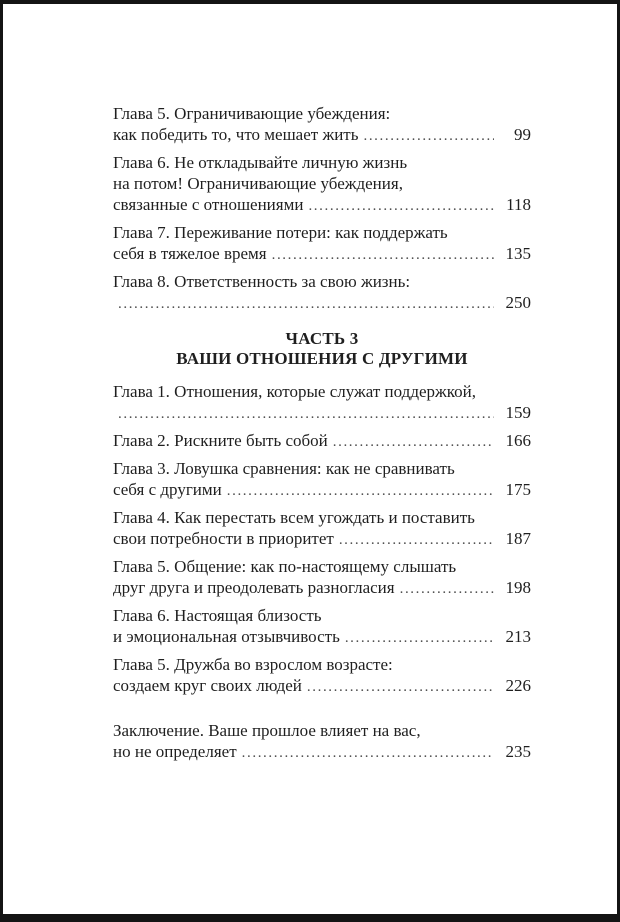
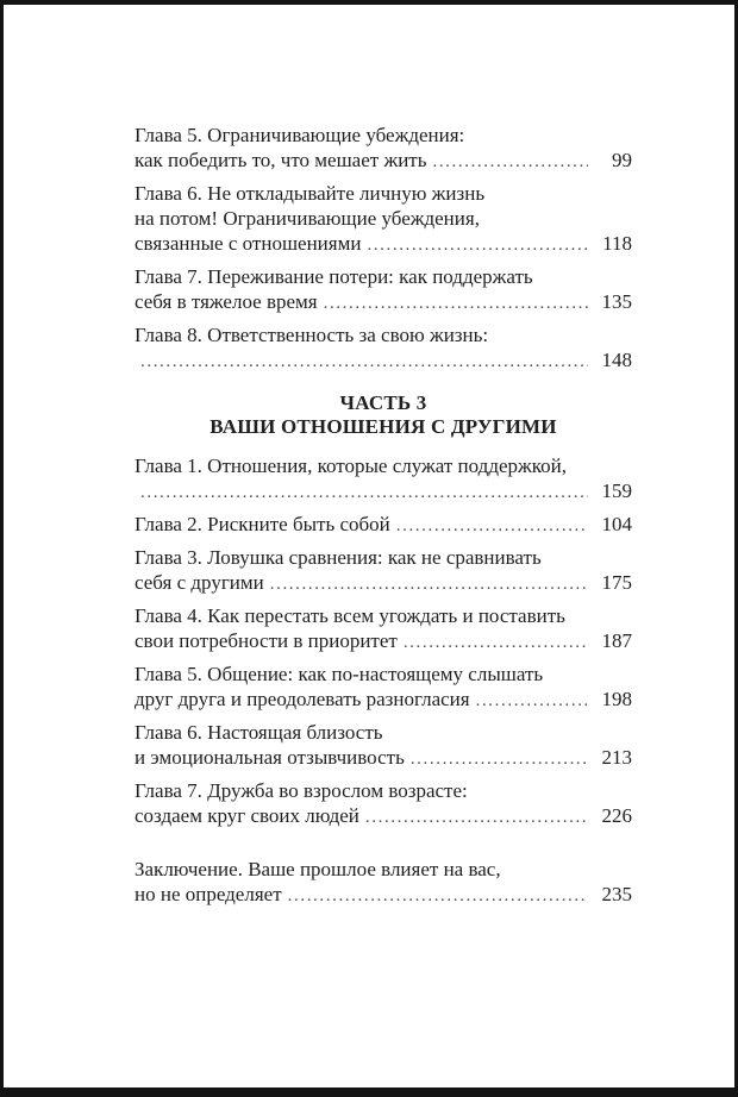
  Глава 5. Ограничивающие убеждения:
  как победить то, что мешает жить
  99
  Глава 6. Не откладывайте личную жизнь
  на потом! Ограничивающие убеждения,
  связанные с отношениями
  118
  Глава 7. Переживание потери: как поддержать
  себя в тяжелое время
  135
  Глава 8. Ответственность за свою жизнь:
- 250
+ 148
  ЧАСТЬ 3
  ВАШИ ОТНОШЕНИЯ С ДРУГИМИ
  Глава 1. Отношения, которые служат поддержкой,
  159
  Глава 2. Рискните быть собой
- 166
+ 104
  Глава 3. Ловушка сравнения: как не сравнивать
  себя с другими
  175
  Глава 4. Как перестать всем угождать и поставить
  свои потребности в приоритет
  187
  Глава 5. Общение: как по-настоящему слышать
  друг друга и преодолевать разногласия
  198
  Глава 6. Настоящая близость
  и эмоциональная отзывчивость
  213
- Глава 5. Дружба во взрослом возрасте:
+ Глава 7. Дружба во взрослом возрасте:
  создаем круг своих людей
  226
  Заключение. Ваше прошлое влияет на вас,
  но не определяет
  235
